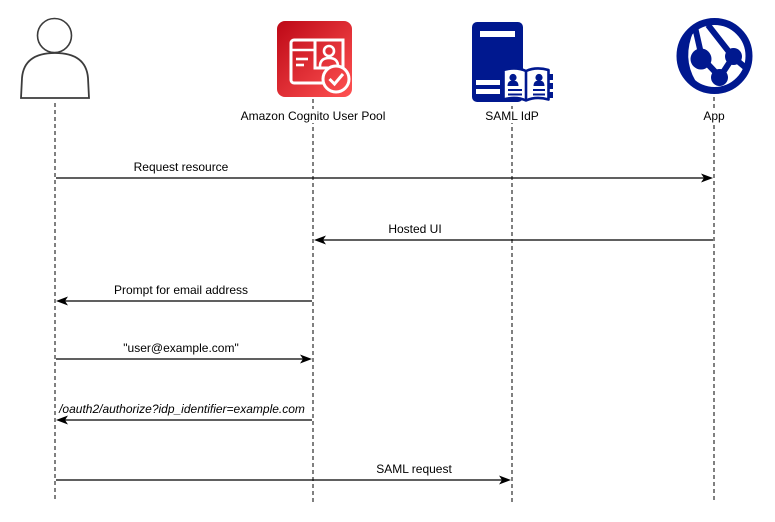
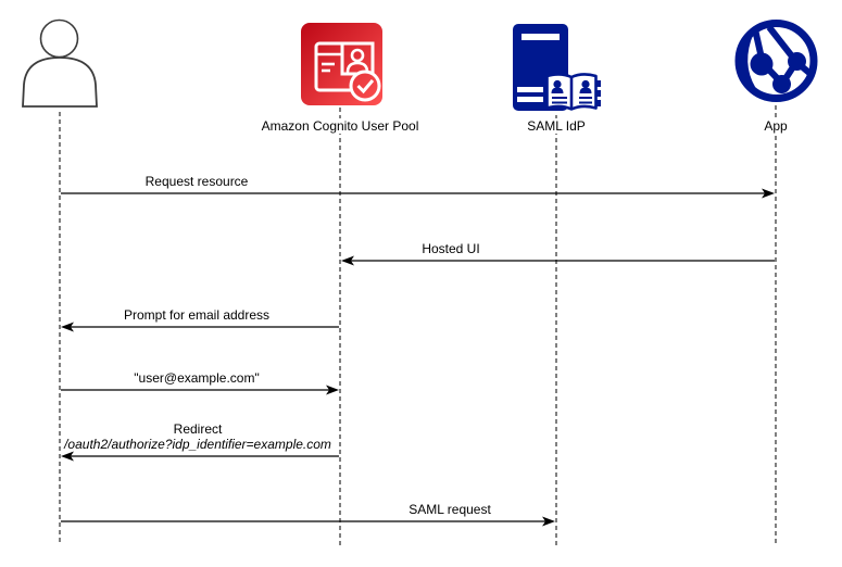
  Amazon Cognito User Pool
  SAML IdP
  App
  Request resource
  Hosted UI
  Prompt for email address
  "user@example.com"
+ Redirect
  /oauth2/authorize?idp_identifier=example.com
  SAML request
